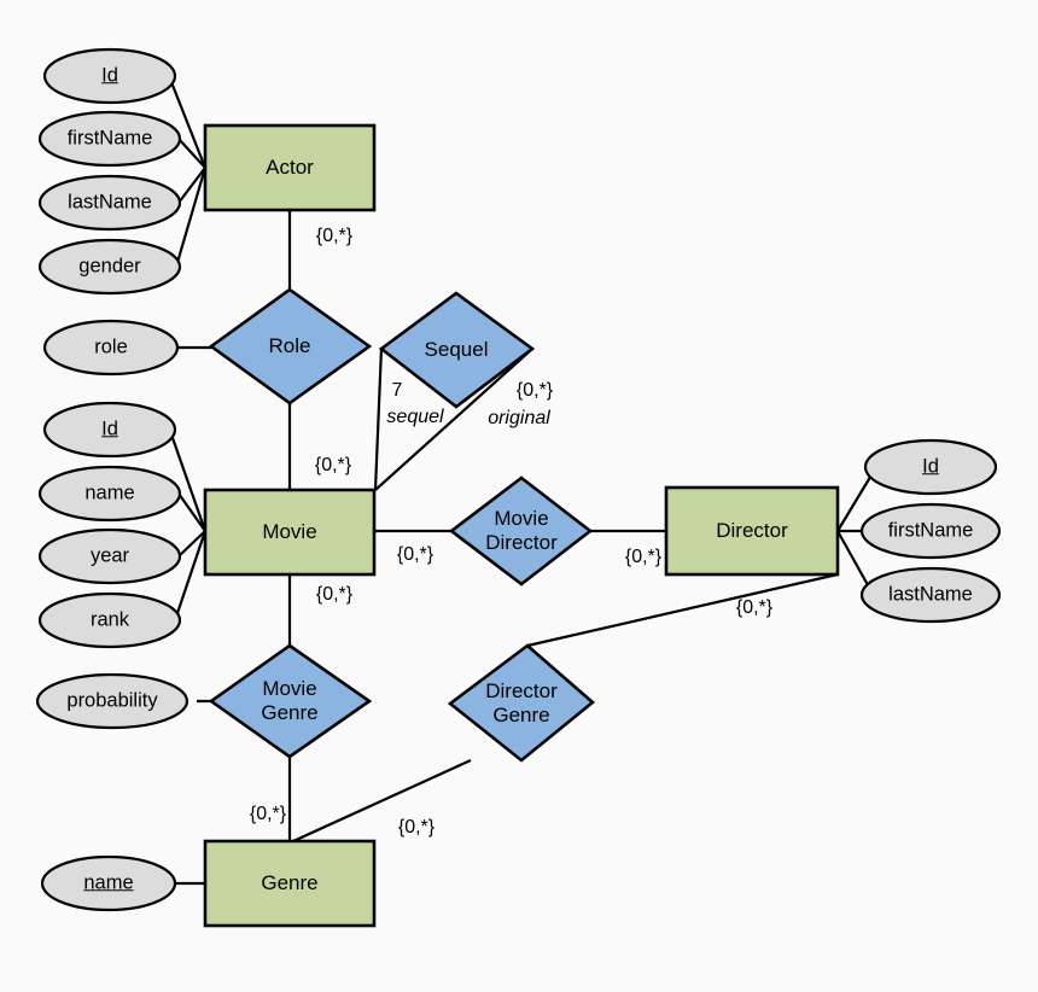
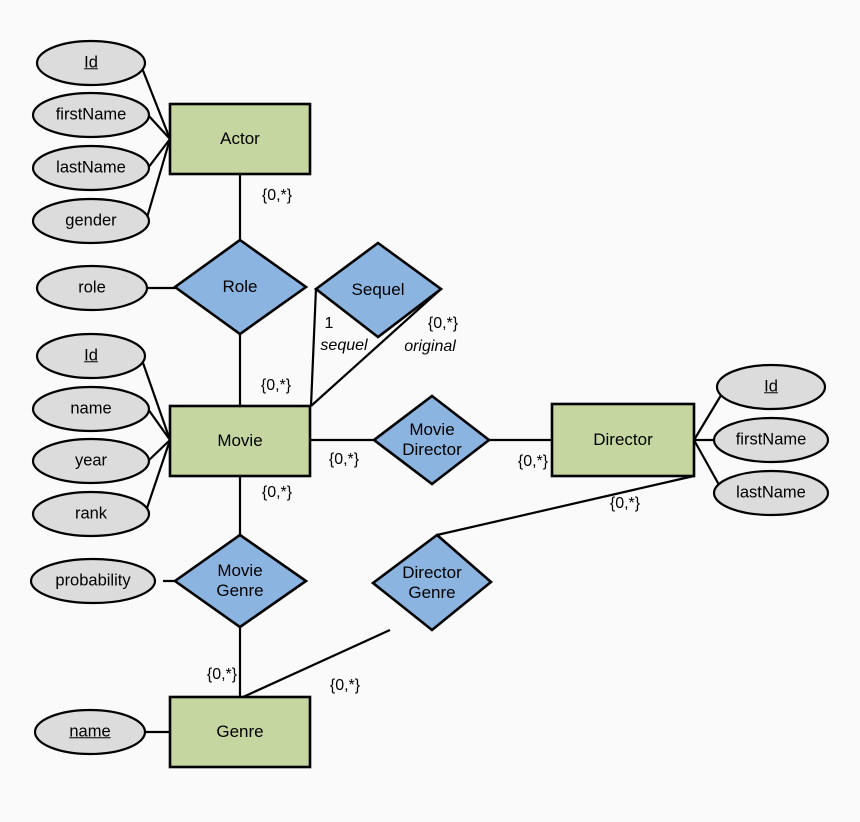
  Actor
  Movie
  Director
  Genre
  Role
  Sequel
  Movie
  Director
  Movie
  Genre
  Director
  Genre
  Id
  firstName
  lastName
  gender
  role
  Id
  name
  year
  rank
  Id
  firstName
  lastName
  probability
  name
  {0,*}
  {0,*}
  {0,*}
  {0,*}
  {0,*}
  {0,*}
  {0,*}
  {0,*}
  {0,*}
- 7
+ 1
  sequel
  original
